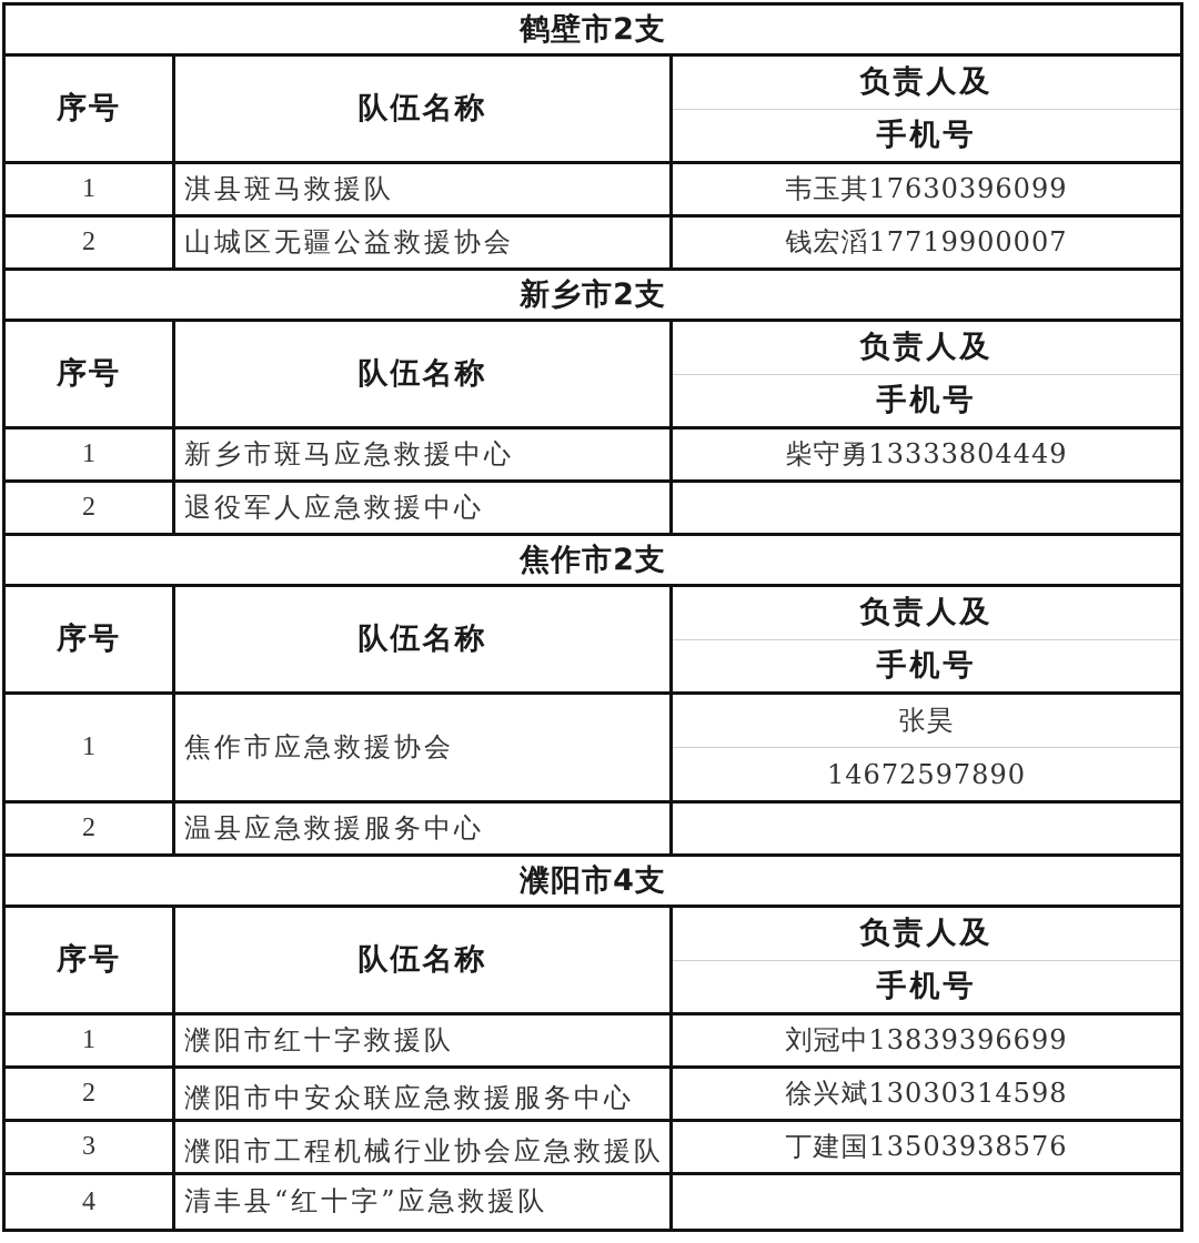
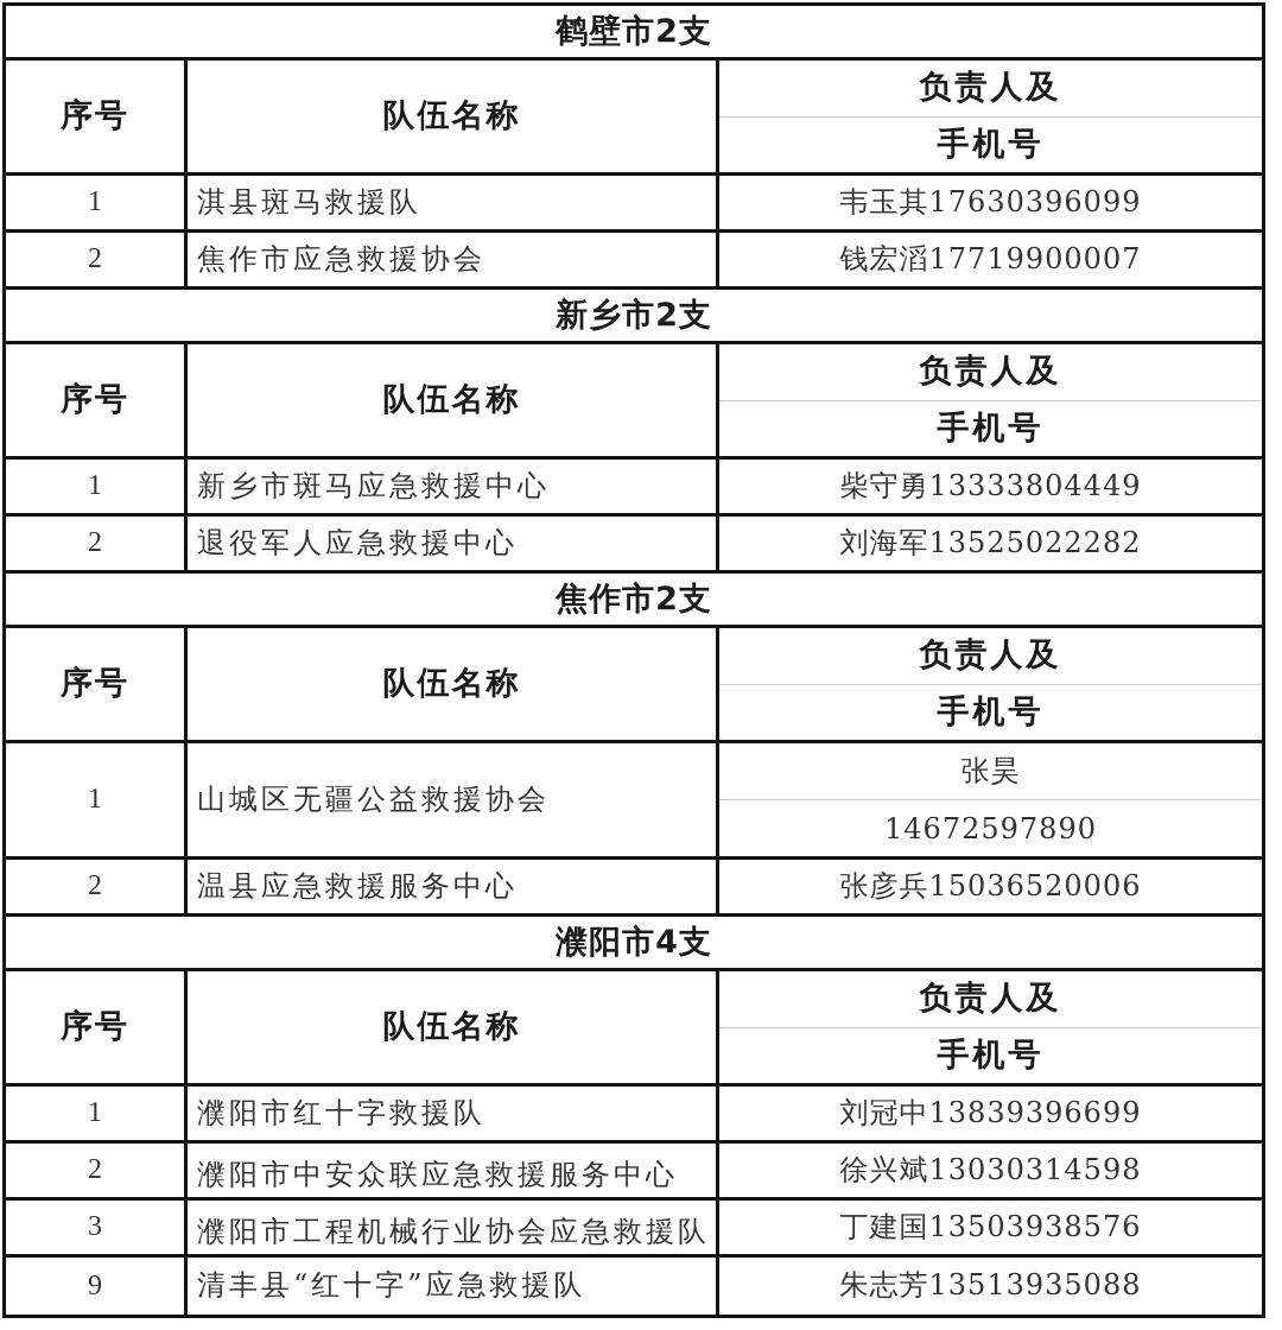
  鹤壁市2支
  序号
  队伍名称
  负责人及
  手机号
  1
  淇县斑马救援队
  韦玉其17630396099
  2
- 山城区无疆公益救援协会
+ 焦作市应急救援协会
  钱宏滔17719900007
  新乡市2支
  序号
  队伍名称
  负责人及
  手机号
  1
  新乡市斑马应急救援中心
  柴守勇13333804449
  2
  退役军人应急救援中心
+ 刘海军13525022282
  焦作市2支
  序号
  队伍名称
  负责人及
  手机号
  1
- 焦作市应急救援协会
+ 山城区无疆公益救援协会
  张昊
  14672597890
  2
  温县应急救援服务中心
+ 张彦兵15036520006
  濮阳市4支
  序号
  队伍名称
  负责人及
  手机号
  1
  濮阳市红十字救援队
  刘冠中13839396699
  2
  濮阳市中安众联应急救援服务中心
  徐兴斌13030314598
  3
  濮阳市工程机械行业协会应急救援队
  丁建国13503938576
- 4
+ 9
  清丰县“红十字”应急救援队
+ 朱志芳13513935088
